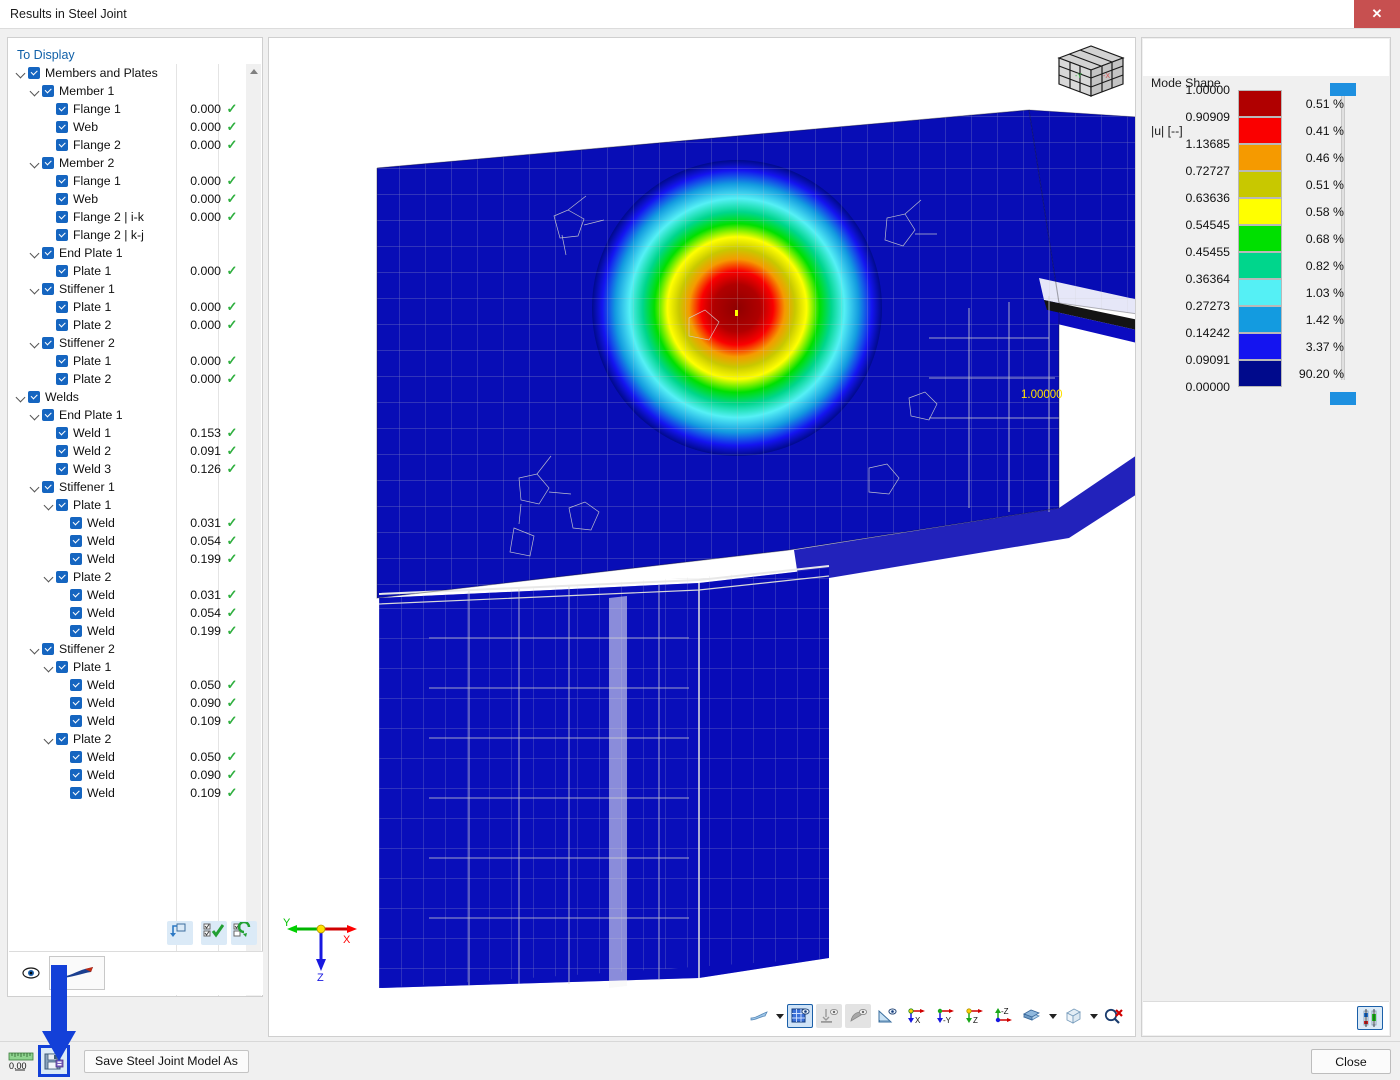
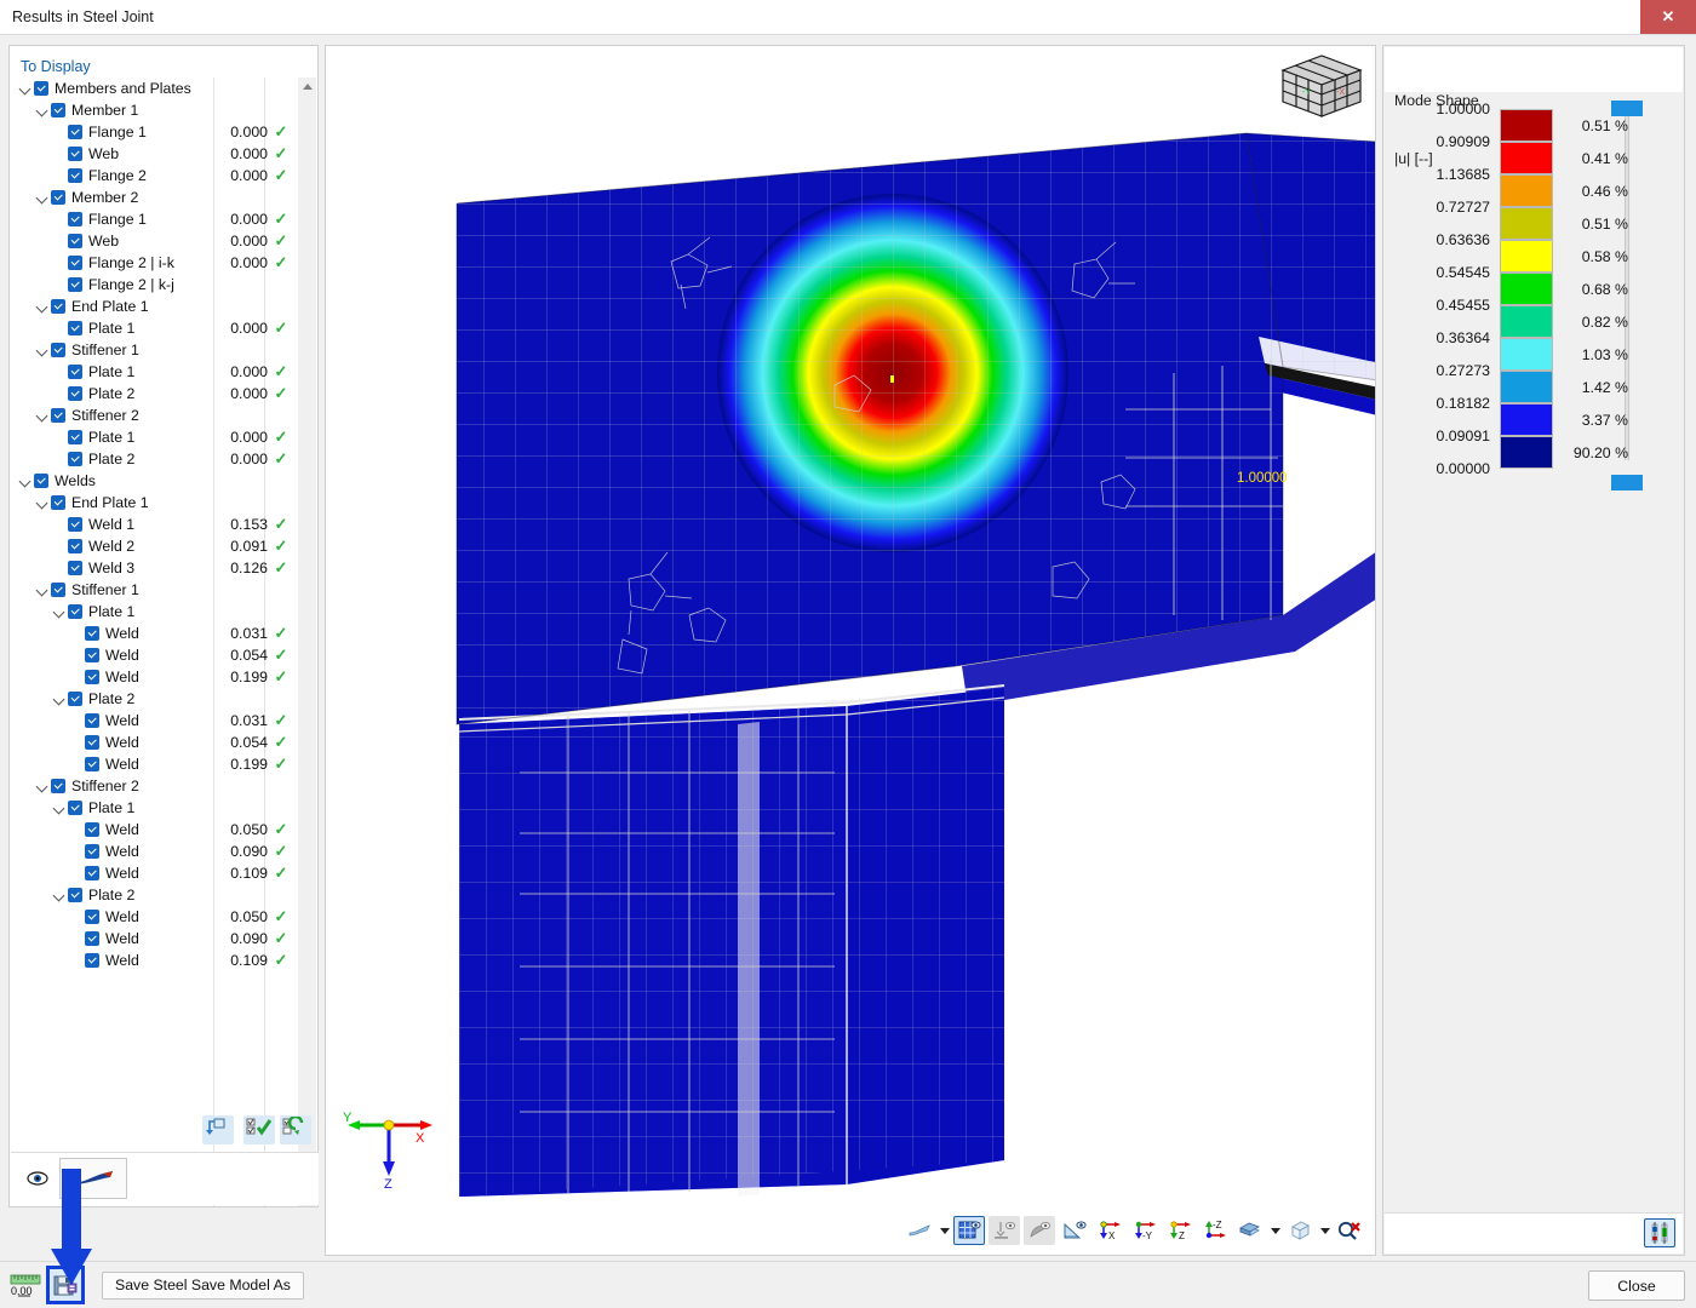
  Results in Steel Joint
  ✕
  To Display
  Members and Plates
  Member 1
  Flange 1
  0.000
  ✓
  Web
  0.000
  ✓
  Flange 2
  0.000
  ✓
  Member 2
  Flange 1
  0.000
  ✓
  Web
  0.000
  ✓
  Flange 2 | i-k
  0.000
  ✓
  Flange 2 | k-j
  End Plate 1
  Plate 1
  0.000
  ✓
  Stiffener 1
  Plate 1
  0.000
  ✓
  Plate 2
  0.000
  ✓
  Stiffener 2
  Plate 1
  0.000
  ✓
  Plate 2
  0.000
  ✓
  Welds
  End Plate 1
  Weld 1
  0.153
  ✓
  Weld 2
  0.091
  ✓
  Weld 3
  0.126
  ✓
  Stiffener 1
  Plate 1
  Weld
  0.031
  ✓
  Weld
  0.054
  ✓
  Weld
  0.199
  ✓
  Plate 2
  Weld
  0.031
  ✓
  Weld
  0.054
  ✓
  Weld
  0.199
  ✓
  Stiffener 2
  Plate 1
  Weld
  0.050
  ✓
  Weld
  0.090
  ✓
  Weld
  0.109
  ✓
  Plate 2
  Weld
  0.050
  ✓
  Weld
  0.090
  ✓
  Weld
  0.109
  ✓
  1.00000
  X
  Y
  Z
  X
  -Y
  Z
  -Z
  Mode Shape
  |u| [--]
  1.00000
  0.90909
  1.13685
  0.72727
  0.63636
  0.54545
  0.45455
  0.36364
  0.27273
- 0.14242
+ 0.18182
  0.09091
  0.00000
  0.51 %
  0.41 %
  0.46 %
  0.51 %
  0.58 %
  0.68 %
  0.82 %
  1.03 %
  1.42 %
  3.37 %
  90.20 %
  0.00
- Save Steel Joint Model As
+ Save Steel Save Model As
  Close
